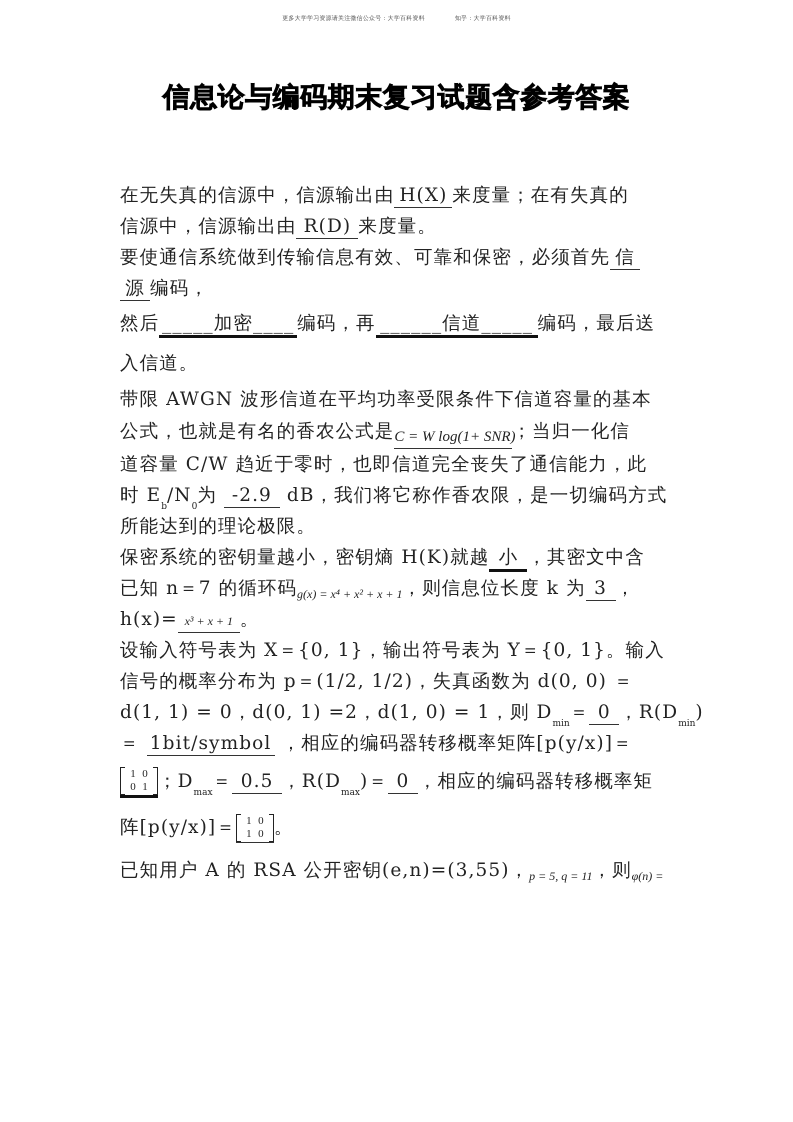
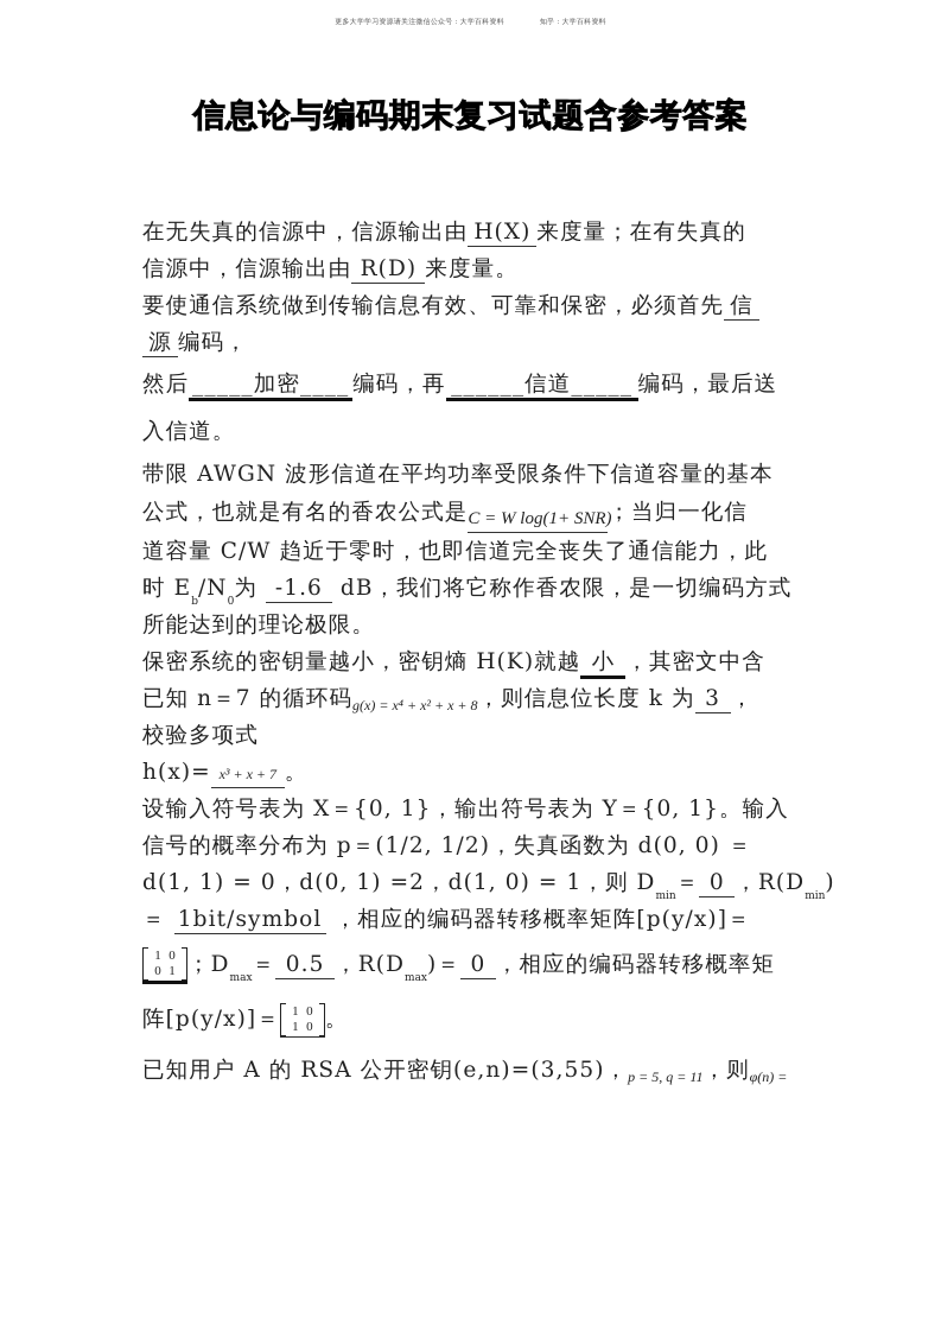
  信息论与编码期末复习试题含参考答案
  在无失真的信源中，信源输出由 H(X) 来度量；在有失真的
  信源中，信源输出由 R(D) 来度量。
  要使通信系统做到传输信息有效、可靠和保密，必须首先 信
  源 编码，
  然后 _____加密____ 编码，再 ______信道_____ 编码，最后送
  入信道。
  带限 AWGN 波形信道在平均功率受限条件下信道容量的基本
  公式，也就是有名的香农公式是C = W log(1+ SNR)；当归一化信
  道容量 C/W 趋近于零时，也即信道完全丧失了通信能力，此
- 时 Eb/N0为 -2.9 dB，我们将它称作香农限，是一切编码方式
+ 时 Eb/N0为 -1.6 dB，我们将它称作香农限，是一切编码方式
  所能达到的理论极限。
  保密系统的密钥量越小，密钥熵 H(K)就越 小 ，其密文中含
- 已知 n＝7 的循环码g(x) = x⁴ + x² + x + 1，则信息位长度 k 为 3 ，
+ 已知 n＝7 的循环码g(x) = x⁴ + x² + x + 8，则信息位长度 k 为 3 ，
+ 校验多项式
- h(x)= x³ + x + 1 。
+ h(x)= x³ + x + 7 。
  设输入符号表为 X＝{0, 1}，输出符号表为 Y＝{0, 1}。输入
  信号的概率分布为 p＝(1/2, 1/2)，失真函数为 d(0, 0) ＝
  d(1, 1) = 0，d(0, 1) =2，d(1, 0) = 1，则 Dmin＝ 0 ，R(Dmin)
  ＝ 1bit/symbol ，相应的编码器转移概率矩阵[p(y/x)]＝
  1
  0
  0
  1
  ；Dmax＝ 0.5 ，R(Dmax)＝ 0 ，相应的编码器转移概率矩
  阵[p(y/x)]＝
  1
  0
  1
  0
  。
  已知用户 A 的 RSA 公开密钥(e,n)=(3,55)，p = 5, q = 11，则φ(n) =
